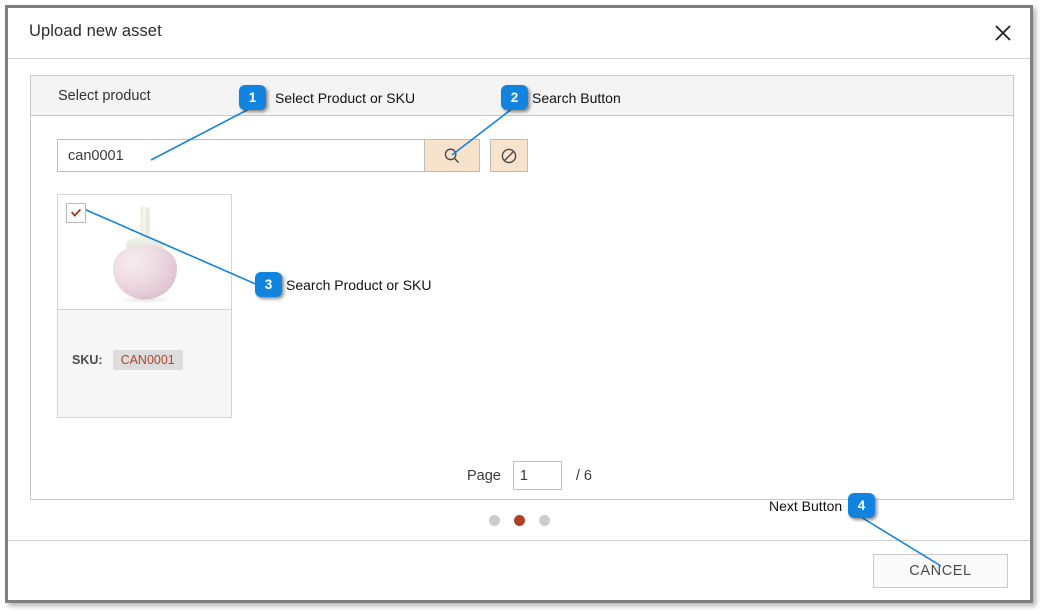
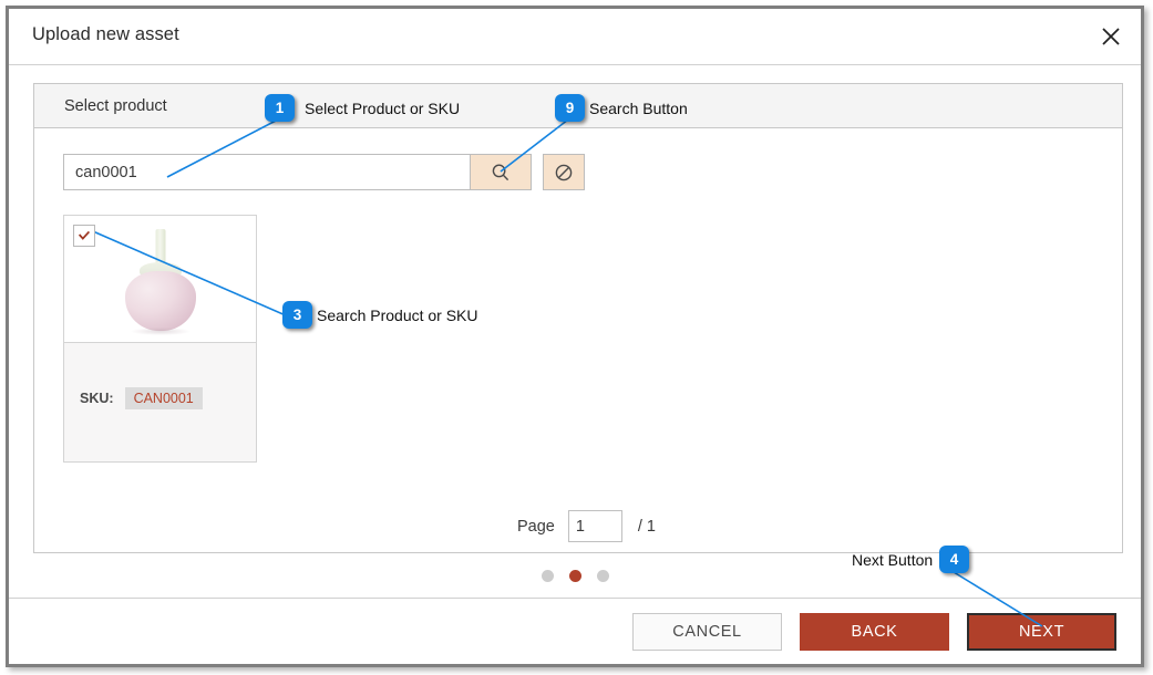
  Upload new asset
  Select product
  can0001
  SKU:
  CAN0001
  Page
  1
- / 6
+ / 1
  CANCEL
+ BACK
+ NEXT
  1
  Select Product or SKU
- 2
+ 9
  Search Button
  3
  Search Product or SKU
  4
  Next Button
